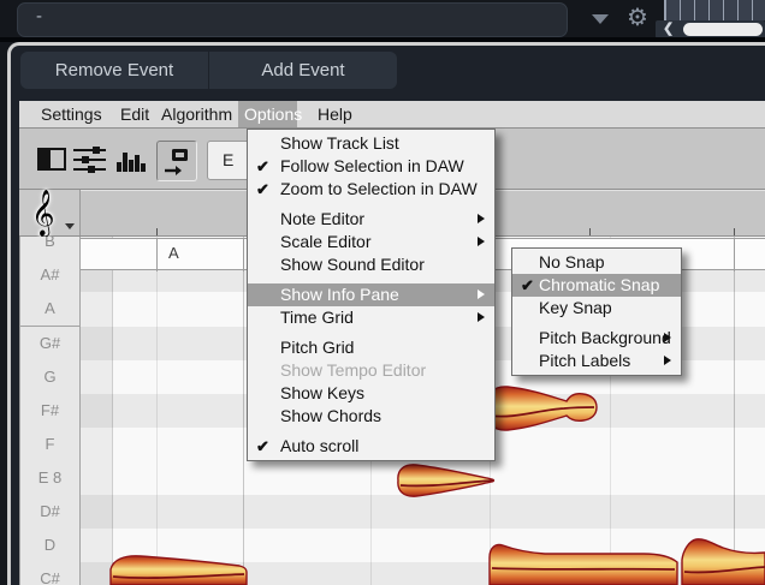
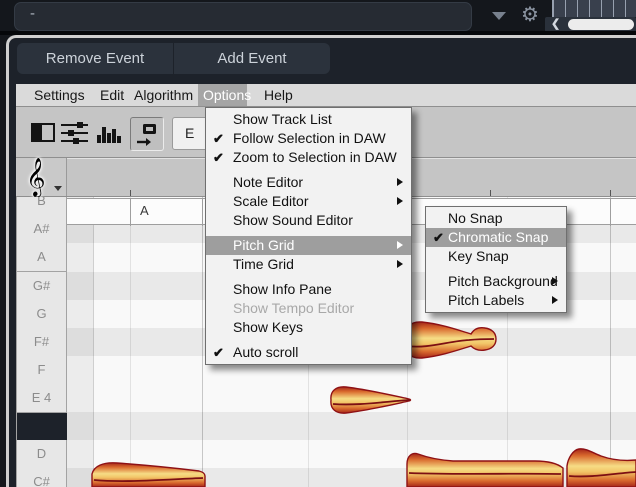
  -
  ⚙
  ❮
  Remove Event
  Add Event
  Settings
  Edit
  Algorithm
  Options
  Help
  E
  𝄞
  A
  B
  A#
  A
  G#
  G
  F#
  F
- E 8
+ E 4
- D#
  D
  C#
  Show Track List
  ✔
  Follow Selection in DAW
  ✔
  Zoom to Selection in DAW
  Note Editor
  Scale Editor
  Show Sound Editor
- Show Info Pane
+ Pitch Grid
  Time Grid
- Pitch Grid
+ Show Info Pane
  Show Tempo Editor
  Show Keys
- Show Chords
  ✔
  Auto scroll
  No Snap
  ✔
  Chromatic Snap
  Key Snap
  Pitch Background
  Pitch Labels
